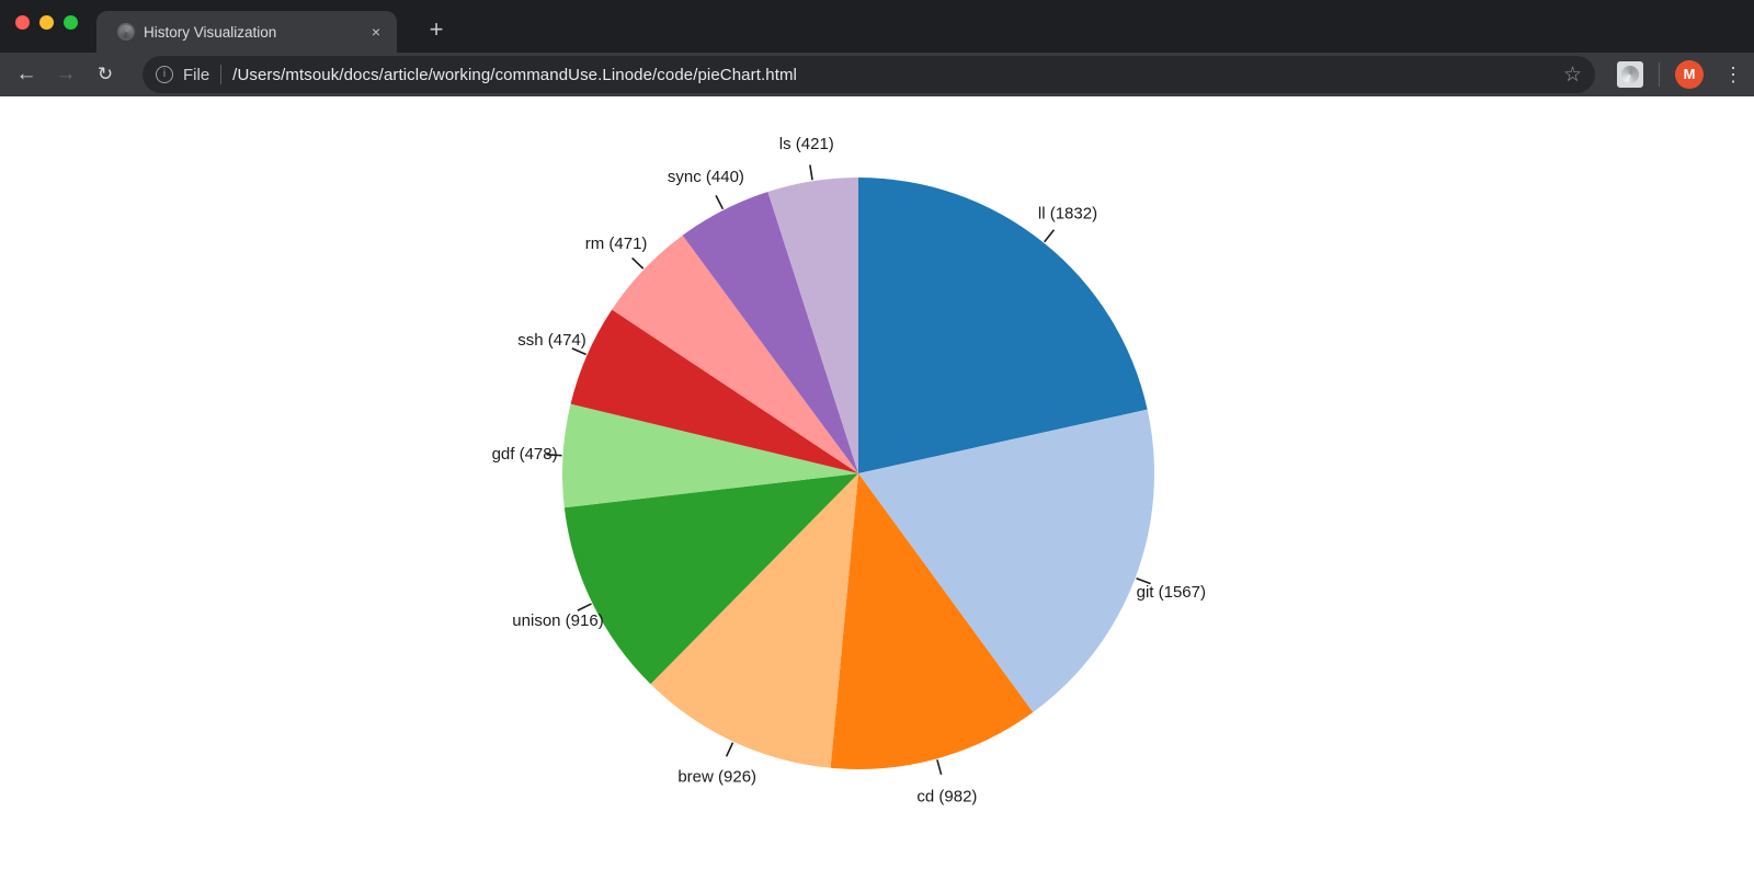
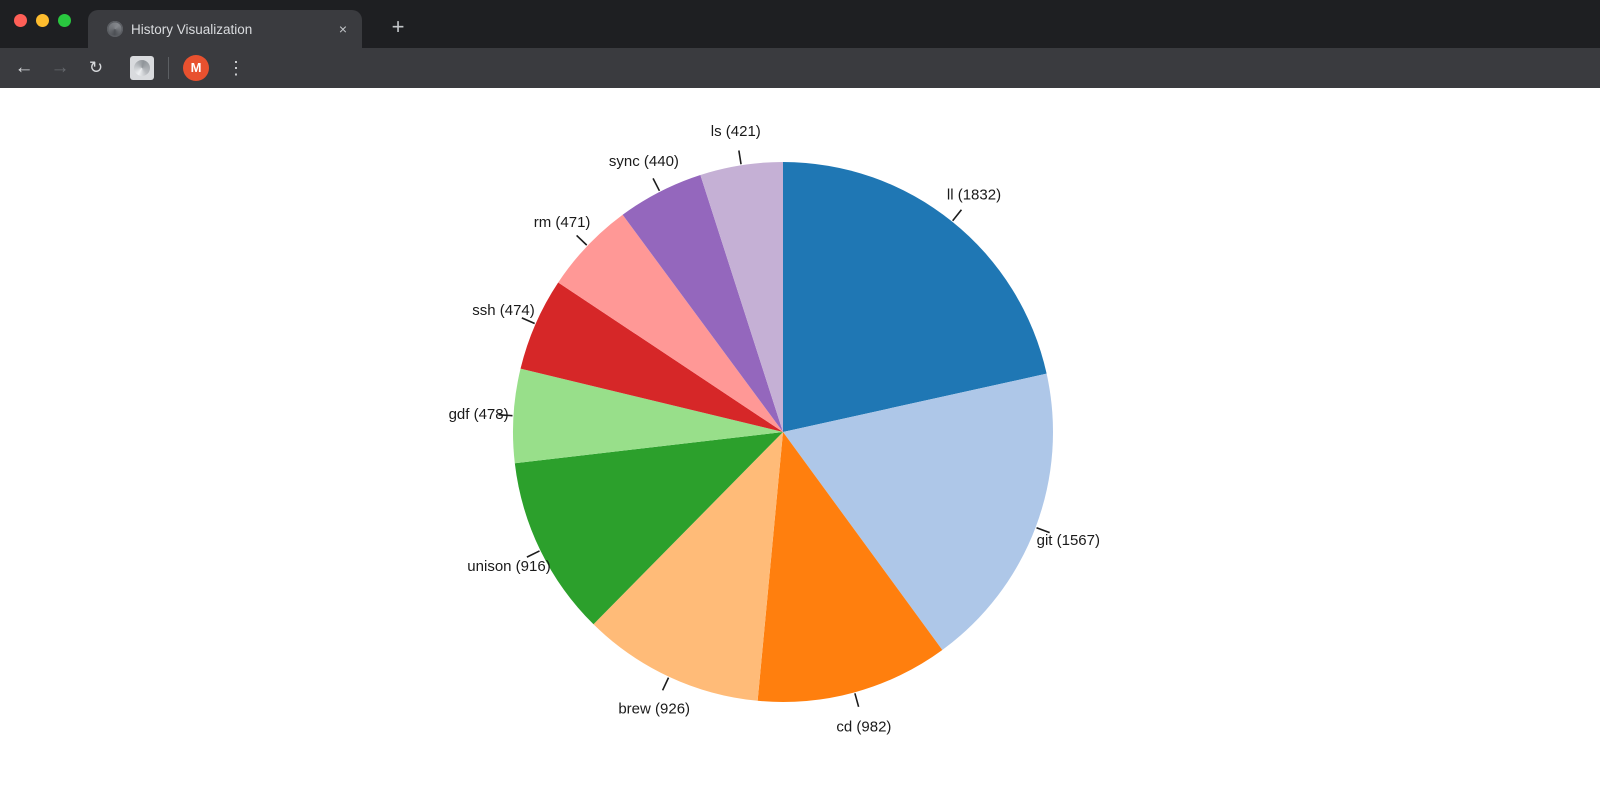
  History Visualization
  ×
  +
  ←
  →
  ↻
- i
- File
- /Users/mtsouk/docs/article/working/commandUse.Linode/code/pieChart.html
- ☆
  M
  ⋮
  ll (1832)
  git (1567)
  cd (982)
  brew (926)
  unison (916)
  gdf (478)
  ssh (474)
  rm (471)
  sync (440)
  ls (421)
